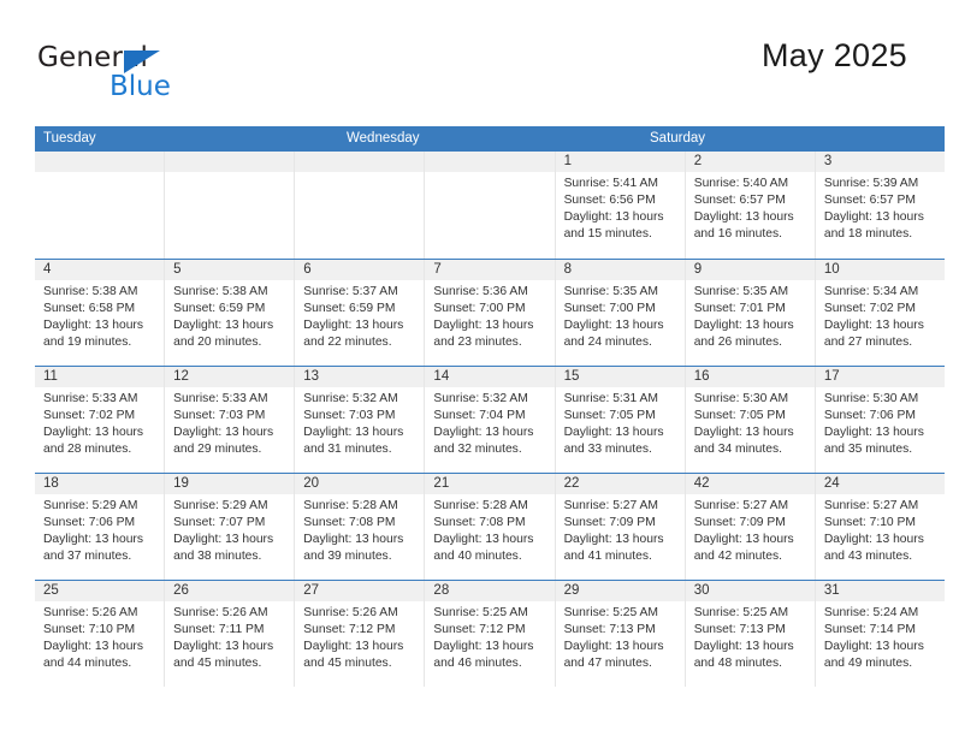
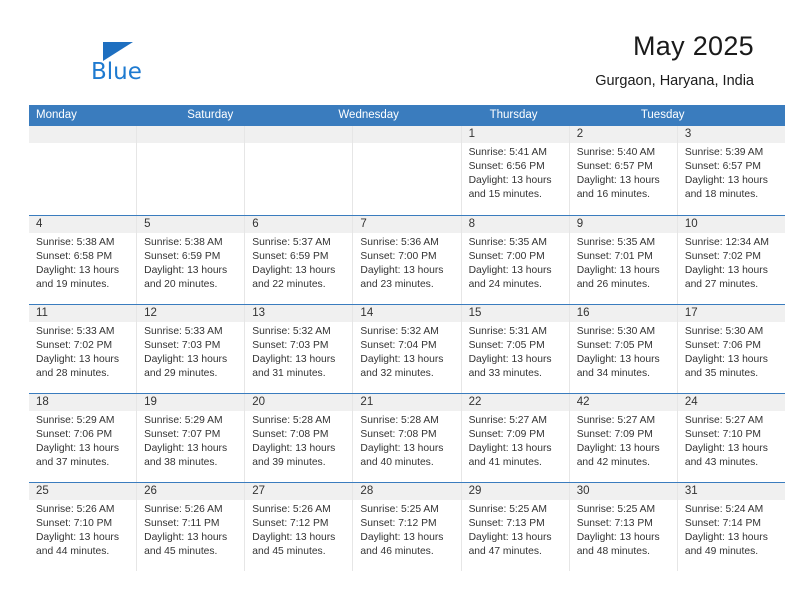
- General
  Blue
  May 2025
+ Gurgaon, Haryana, India
+ Monday
- Tuesday
+ Saturday
  Wednesday
+ Thursday
- Saturday
+ Tuesday
  1
  Sunrise: 5:41 AM
  Sunset: 6:56 PM
  Daylight: 13 hours
  and 15 minutes.
  2
  Sunrise: 5:40 AM
  Sunset: 6:57 PM
  Daylight: 13 hours
  and 16 minutes.
  3
  Sunrise: 5:39 AM
  Sunset: 6:57 PM
  Daylight: 13 hours
  and 18 minutes.
  4
  Sunrise: 5:38 AM
  Sunset: 6:58 PM
  Daylight: 13 hours
  and 19 minutes.
  5
  Sunrise: 5:38 AM
  Sunset: 6:59 PM
  Daylight: 13 hours
  and 20 minutes.
  6
  Sunrise: 5:37 AM
  Sunset: 6:59 PM
  Daylight: 13 hours
  and 22 minutes.
  7
  Sunrise: 5:36 AM
  Sunset: 7:00 PM
  Daylight: 13 hours
  and 23 minutes.
  8
  Sunrise: 5:35 AM
  Sunset: 7:00 PM
  Daylight: 13 hours
  and 24 minutes.
  9
  Sunrise: 5:35 AM
  Sunset: 7:01 PM
  Daylight: 13 hours
  and 26 minutes.
  10
- Sunrise: 5:34 AM
+ Sunrise: 12:34 AM
  Sunset: 7:02 PM
  Daylight: 13 hours
  and 27 minutes.
  11
  Sunrise: 5:33 AM
  Sunset: 7:02 PM
  Daylight: 13 hours
  and 28 minutes.
  12
  Sunrise: 5:33 AM
  Sunset: 7:03 PM
  Daylight: 13 hours
  and 29 minutes.
  13
  Sunrise: 5:32 AM
  Sunset: 7:03 PM
  Daylight: 13 hours
  and 31 minutes.
  14
  Sunrise: 5:32 AM
  Sunset: 7:04 PM
  Daylight: 13 hours
  and 32 minutes.
  15
  Sunrise: 5:31 AM
  Sunset: 7:05 PM
  Daylight: 13 hours
  and 33 minutes.
  16
  Sunrise: 5:30 AM
  Sunset: 7:05 PM
  Daylight: 13 hours
  and 34 minutes.
  17
  Sunrise: 5:30 AM
  Sunset: 7:06 PM
  Daylight: 13 hours
  and 35 minutes.
  18
  Sunrise: 5:29 AM
  Sunset: 7:06 PM
  Daylight: 13 hours
  and 37 minutes.
  19
  Sunrise: 5:29 AM
  Sunset: 7:07 PM
  Daylight: 13 hours
  and 38 minutes.
  20
  Sunrise: 5:28 AM
  Sunset: 7:08 PM
  Daylight: 13 hours
  and 39 minutes.
  21
  Sunrise: 5:28 AM
  Sunset: 7:08 PM
  Daylight: 13 hours
  and 40 minutes.
  22
  Sunrise: 5:27 AM
  Sunset: 7:09 PM
  Daylight: 13 hours
  and 41 minutes.
  42
  Sunrise: 5:27 AM
  Sunset: 7:09 PM
  Daylight: 13 hours
  and 42 minutes.
  24
  Sunrise: 5:27 AM
  Sunset: 7:10 PM
  Daylight: 13 hours
  and 43 minutes.
  25
  Sunrise: 5:26 AM
  Sunset: 7:10 PM
  Daylight: 13 hours
  and 44 minutes.
  26
  Sunrise: 5:26 AM
  Sunset: 7:11 PM
  Daylight: 13 hours
  and 45 minutes.
  27
  Sunrise: 5:26 AM
  Sunset: 7:12 PM
  Daylight: 13 hours
  and 45 minutes.
  28
  Sunrise: 5:25 AM
  Sunset: 7:12 PM
  Daylight: 13 hours
  and 46 minutes.
  29
  Sunrise: 5:25 AM
  Sunset: 7:13 PM
  Daylight: 13 hours
  and 47 minutes.
  30
  Sunrise: 5:25 AM
  Sunset: 7:13 PM
  Daylight: 13 hours
  and 48 minutes.
  31
  Sunrise: 5:24 AM
  Sunset: 7:14 PM
  Daylight: 13 hours
  and 49 minutes.
